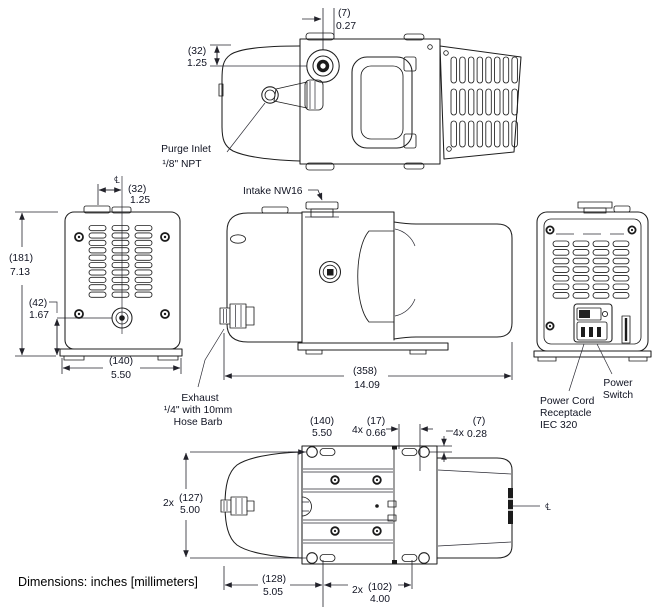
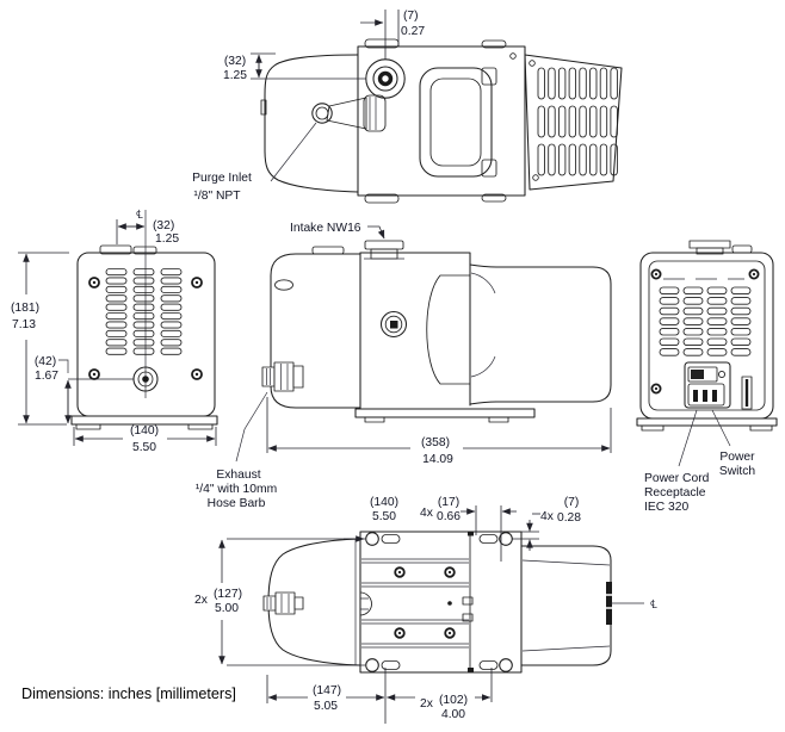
  (7)
  0.27
  (32)
  1.25
  Purge Inlet
  ¹/8" NPT
  ℄
  (32)
  1.25
  (181)
  7.13
  (42)
  1.67
  (140)
  5.50
  Intake NW16
  (358)
  14.09
  Exhaust
  ¹/4" with 10mm
  Hose Barb
  Power
  Switch
  Power Cord
  Receptacle
  IEC 320
  ℄
  (140)
  5.50
  4x
  (17)
  0.66
  4x
  (7)
  0.28
  2x
  (127)
  5.00
- (128)
+ (147)
  5.05
  2x
  (102)
  4.00
  Dimensions: inches [millimeters]
